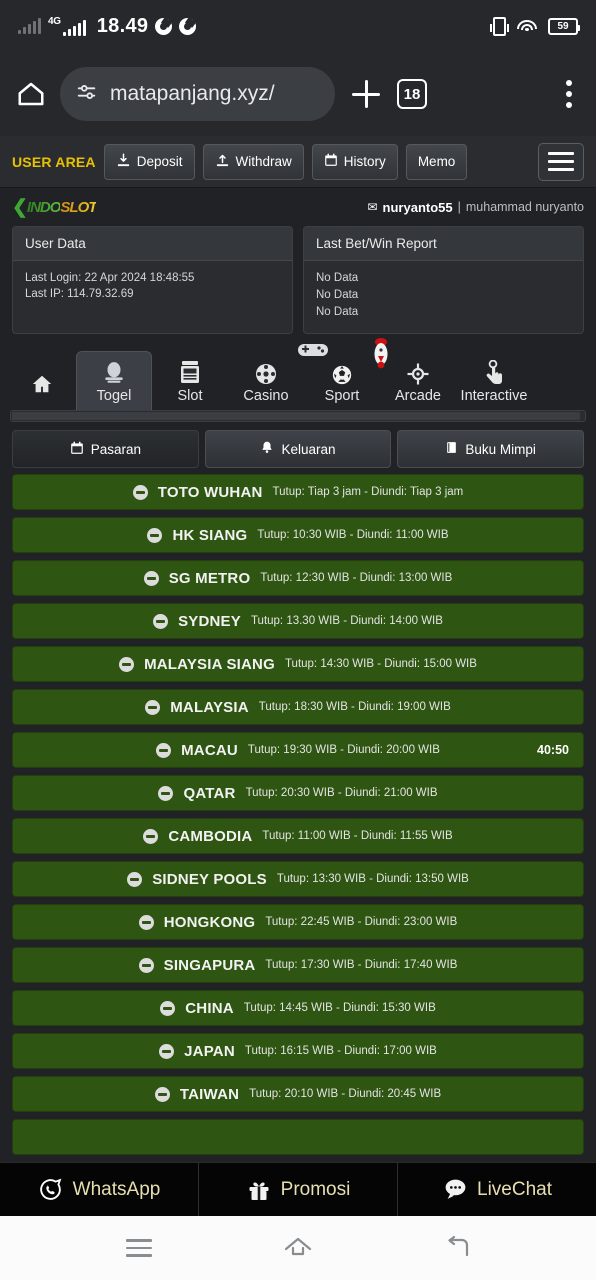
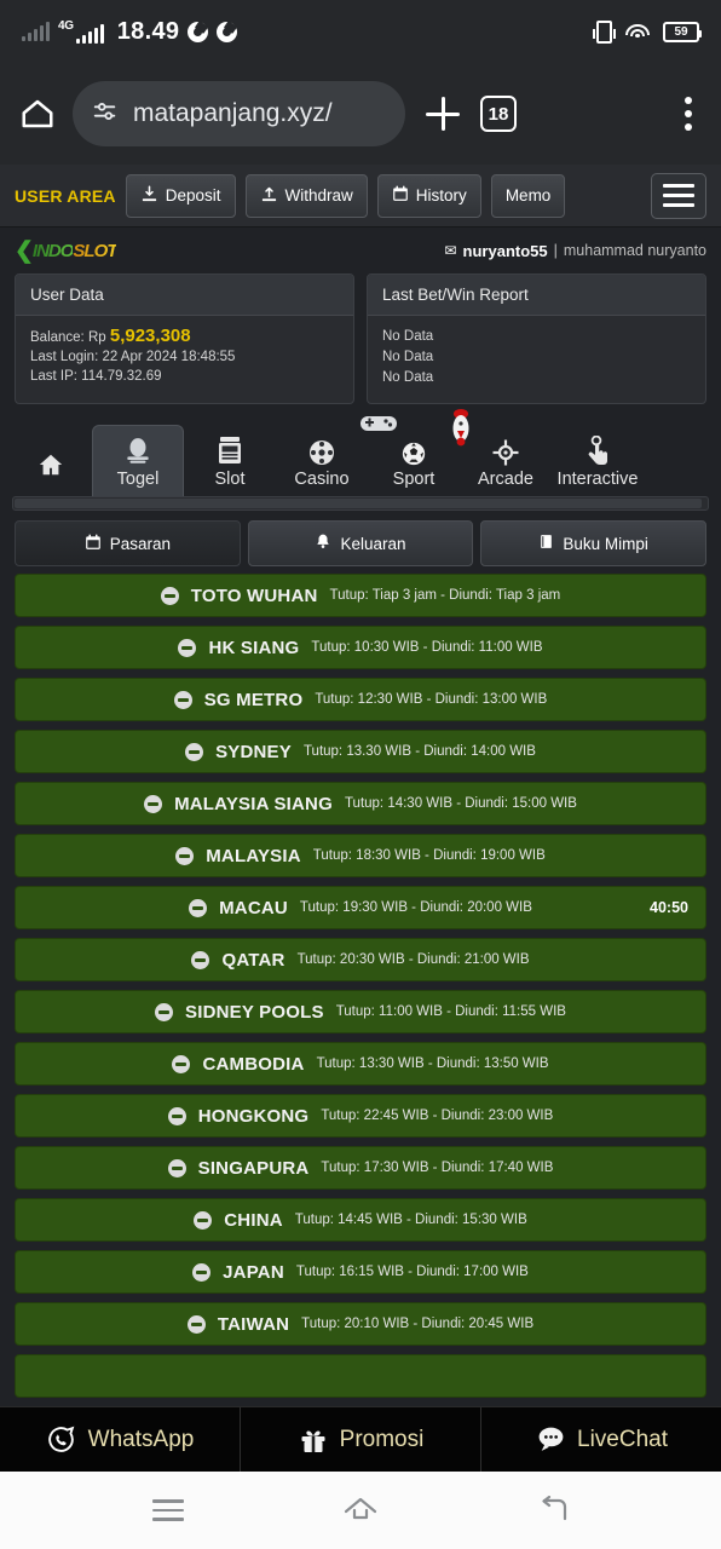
  4G
  18.49
  59
  matapanjang.xyz/
  18
  USER AREA
  Deposit
  Withdraw
  History
  Memo
  ❮
  INDO
  SLOT
  ✉
  nuryanto55
  |
  muhammad nuryanto
  User Data
+ Balance: Rp 5,923,308
  Last Login: 22 Apr 2024 18:48:55
  Last IP: 114.79.32.69
  Last Bet/Win Report
  No Data
  No Data
  No Data
  Togel
  Slot
  Casino
  Sport
  Arcade
  Interactive
  Pasaran
  Keluaran
  Buku Mimpi
  TOTO WUHAN
  Tutup: Tiap 3 jam - Diundi: Tiap 3 jam
  HK SIANG
  Tutup: 10:30 WIB - Diundi: 11:00 WIB
  SG METRO
  Tutup: 12:30 WIB - Diundi: 13:00 WIB
  SYDNEY
  Tutup: 13.30 WIB - Diundi: 14:00 WIB
  MALAYSIA SIANG
  Tutup: 14:30 WIB - Diundi: 15:00 WIB
  MALAYSIA
  Tutup: 18:30 WIB - Diundi: 19:00 WIB
  MACAU
  Tutup: 19:30 WIB - Diundi: 20:00 WIB
  40:50
  QATAR
  Tutup: 20:30 WIB - Diundi: 21:00 WIB
- CAMBODIA
+ SIDNEY POOLS
  Tutup: 11:00 WIB - Diundi: 11:55 WIB
- SIDNEY POOLS
+ CAMBODIA
  Tutup: 13:30 WIB - Diundi: 13:50 WIB
  HONGKONG
  Tutup: 22:45 WIB - Diundi: 23:00 WIB
  SINGAPURA
  Tutup: 17:30 WIB - Diundi: 17:40 WIB
  CHINA
  Tutup: 14:45 WIB - Diundi: 15:30 WIB
  JAPAN
  Tutup: 16:15 WIB - Diundi: 17:00 WIB
  TAIWAN
  Tutup: 20:10 WIB - Diundi: 20:45 WIB
  WhatsApp
  Promosi
  LiveChat
